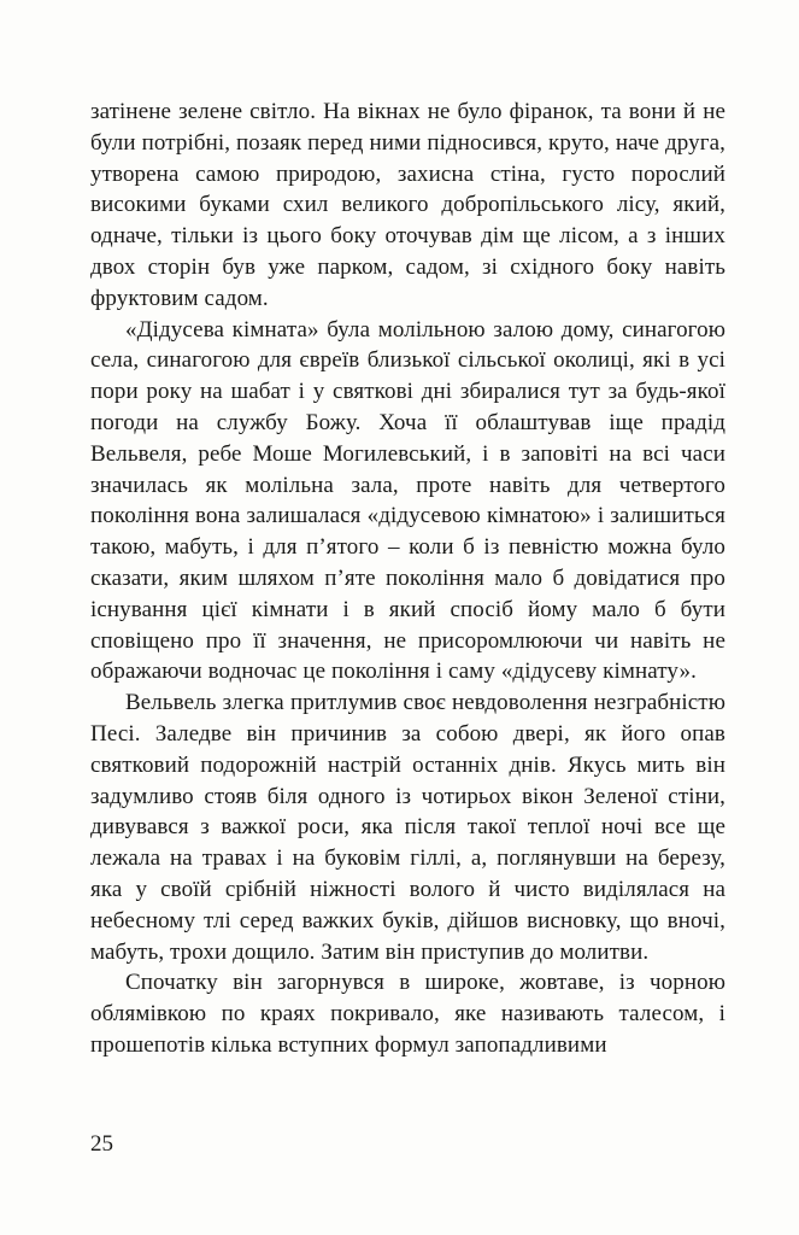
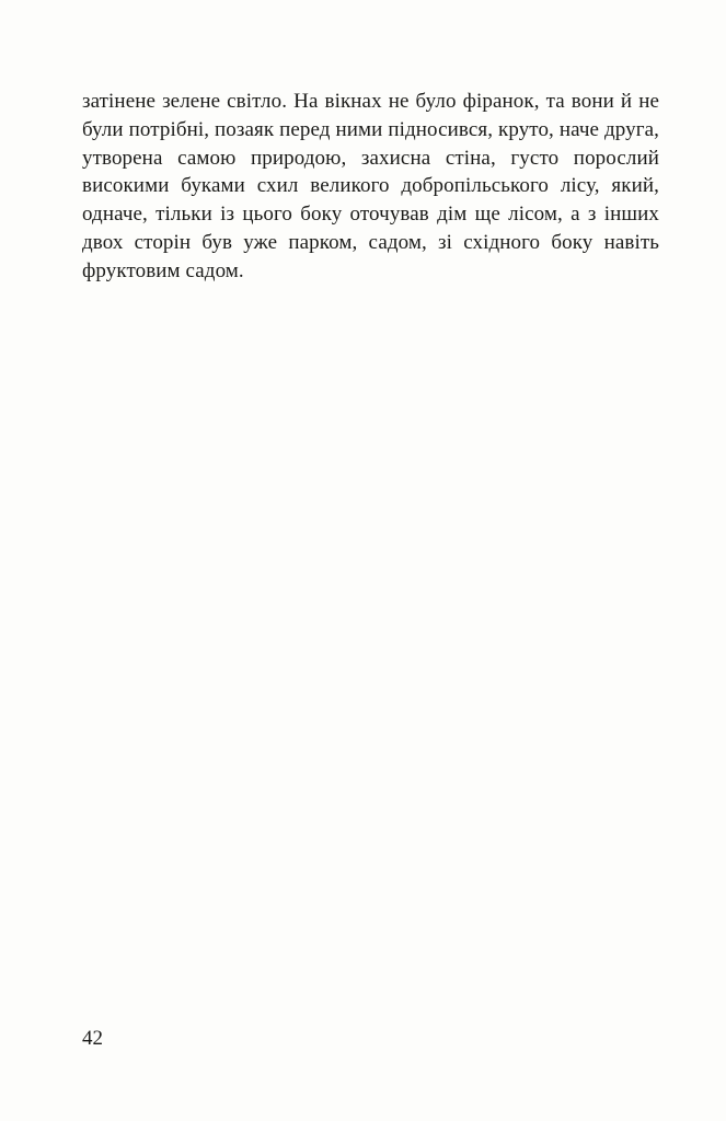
  затінене зелене світло. На вікнах не було фіранок, та вони й не були потрібні, позаяк перед ними підносився, круто, наче друга, утворена самою природою, захисна стіна, густо порослий високими буками схил великого добропільсько­го лісу, який, одначе, тільки із цього боку оточував дім ще лісом, а з інших двох сторін був уже парком, садом, зі схід­ного боку навіть фруктовим садом.
- «Дідусева кімната» була молільною залою дому, синаго­гою села, синагогою для євреїв близької сільської околиці, які в усі пори року на шабат і у святкові дні збиралися тут за будь-якої погоди на службу Божу. Хоча її облаштував іще прадід Вельвеля, ребе Моше Могилевський, і в заповіті на всі часи значилась як молільна зала, проте навіть для чет­вертого покоління вона залишалася «дідусевою кімнатою» і залишиться такою, мабуть, і для п’ятого – коли б із пев­ністю можна було сказати, яким шляхом п’яте покоління мало б довідатися про існування цієї кімнати і в який спо­сіб йому мало б бути сповіщено про її значення, не присо­ромлюючи чи навіть не ображаючи водночас це покоління і саму «дідусеву кімнату».
- Вельвель злегка притлумив своє невдоволення незграб­ністю Песі. Заледве він причинив за собою двері, як його опав святковий подорожній настрій останніх днів. Якусь мить він задумливо стояв біля одного із чотирьох вікон Зе­леної стіни, дивувався з важкої роси, яка після такої теплої ночі все ще лежала на травах і на буковім гіллі, а, погля­нувши на березу, яка у своїй срібній ніжності волого й чис­то виділялася на небесному тлі серед важких буків, дійшов висновку, що вночі, мабуть, трохи дощило. Затим він при­ступив до молитви.
- Спочатку він загорнувся в широке, жовтаве, із чор­ною облямівкою по краях покривало, яке називають тале­сом, і прошепотів кілька вступних формул запопадливими
- 25
+ 42
